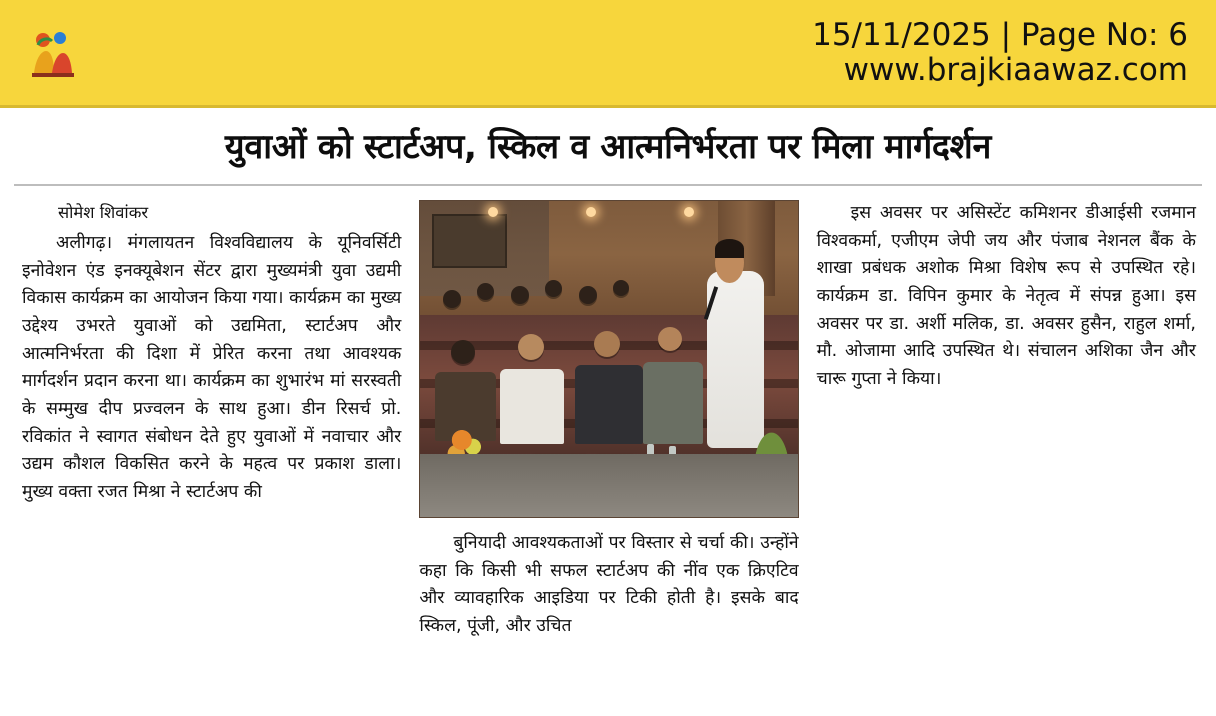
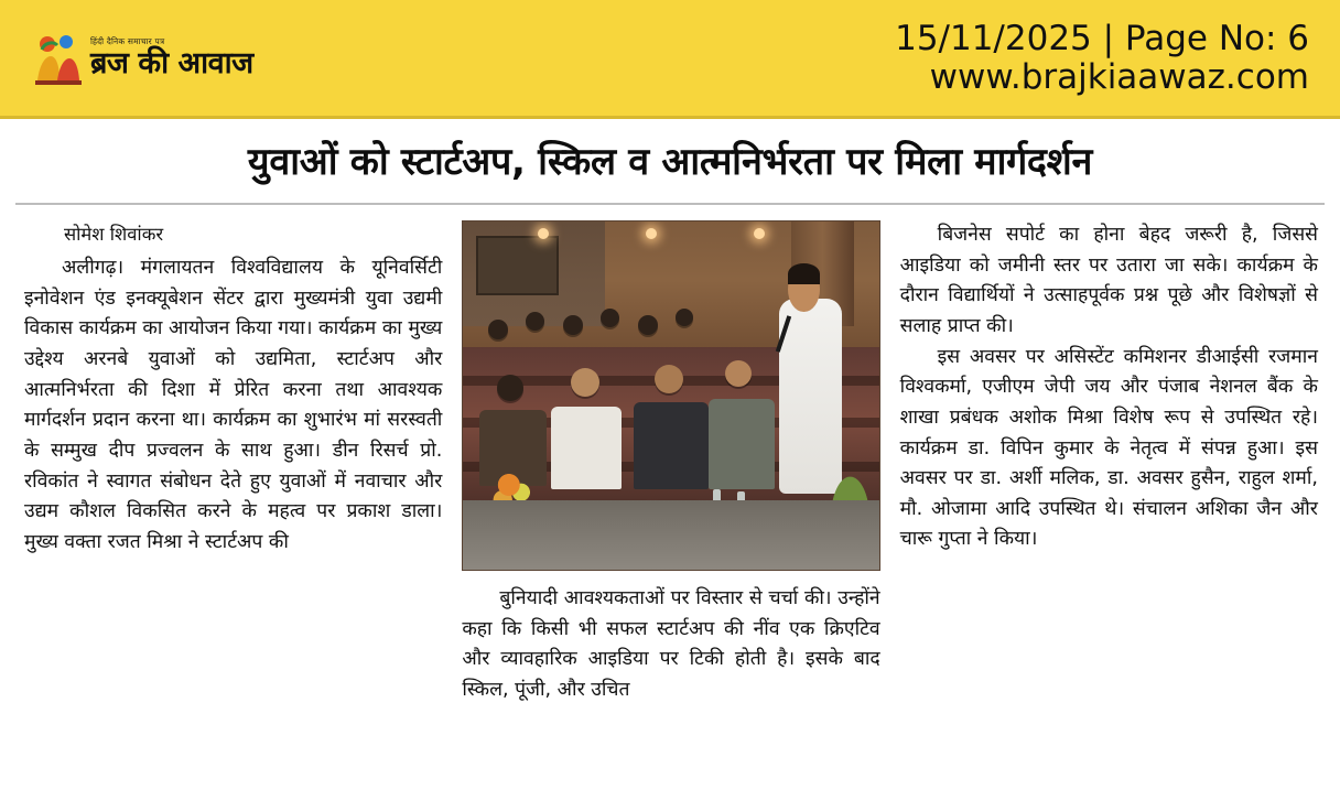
+ हिंदी दैनिक समाचार पत्र
+ ब्रज की आवाज
  15/11/2025 | Page No: 6
  www.brajkiaawaz.com
  युवाओं को स्टार्टअप, स्किल व आत्मनिर्भरता पर मिला मार्गदर्शन
  सोमेश शिवांकर
- अलीगढ़। मंगलायतन विश्वविद्यालय के यूनिवर्सिटी इनोवेशन एंड इनक्यूबेशन सेंटर द्वारा मुख्यमंत्री युवा उद्यमी विकास कार्यक्रम का आयोजन किया गया। कार्यक्रम का मुख्य उद्देश्य उभरते युवाओं को उद्यमिता, स्टार्टअप और आत्मनिर्भरता की दिशा में प्रेरित करना तथा आवश्यक मार्गदर्शन प्रदान करना था। कार्यक्रम का शुभारंभ मां सरस्वती के सम्मुख दीप प्रज्वलन के साथ हुआ। डीन रिसर्च प्रो. रविकांत ने स्वागत संबोधन देते हुए युवाओं में नवाचार और उद्यम कौशल विकसित करने के महत्व पर प्रकाश डाला। मुख्य वक्ता रजत मिश्रा ने स्टार्टअप की
+ अलीगढ़। मंगलायतन विश्वविद्यालय के यूनिवर्सिटी इनोवेशन एंड इनक्यूबेशन सेंटर द्वारा मुख्यमंत्री युवा उद्यमी विकास कार्यक्रम का आयोजन किया गया। कार्यक्रम का मुख्य उद्देश्य अरनबे युवाओं को उद्यमिता, स्टार्टअप और आत्मनिर्भरता की दिशा में प्रेरित करना तथा आवश्यक मार्गदर्शन प्रदान करना था। कार्यक्रम का शुभारंभ मां सरस्वती के सम्मुख दीप प्रज्वलन के साथ हुआ। डीन रिसर्च प्रो. रविकांत ने स्वागत संबोधन देते हुए युवाओं में नवाचार और उद्यम कौशल विकसित करने के महत्व पर प्रकाश डाला। मुख्य वक्ता रजत मिश्रा ने स्टार्टअप की
  बुनियादी आवश्यकताओं पर विस्तार से चर्चा की। उन्होंने कहा कि किसी भी सफल स्टार्टअप की नींव एक क्रिएटिव और व्यावहारिक आइडिया पर टिकी होती है। इसके बाद स्किल, पूंजी, और उचित
+ बिजनेस सपोर्ट का होना बेहद जरूरी है, जिससे आइडिया को जमीनी स्तर पर उतारा जा सके। कार्यक्रम के दौरान विद्यार्थियों ने उत्साहपूर्वक प्रश्न पूछे और विशेषज्ञों से सलाह प्राप्त की।
  इस अवसर पर असिस्टेंट कमिशनर डीआईसी रजमान विश्वकर्मा, एजीएम जेपी जय और पंजाब नेशनल बैंक के शाखा प्रबंधक अशोक मिश्रा विशेष रूप से उपस्थित रहे। कार्यक्रम डा. विपिन कुमार के नेतृत्व में संपन्न हुआ। इस अवसर पर डा. अर्शी मलिक, डा. अवसर हुसैन, राहुल शर्मा, मौ. ओजामा आदि उपस्थित थे। संचालन अशिका जैन और चारू गुप्ता ने किया।
